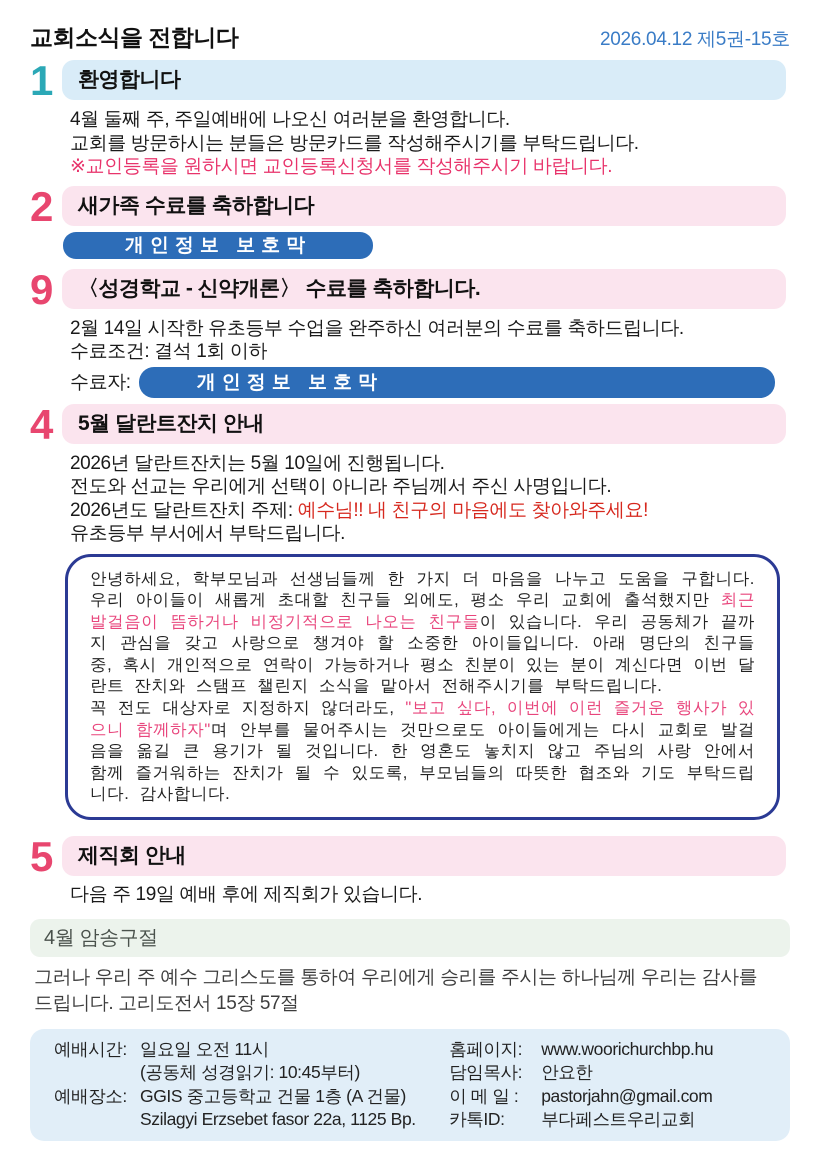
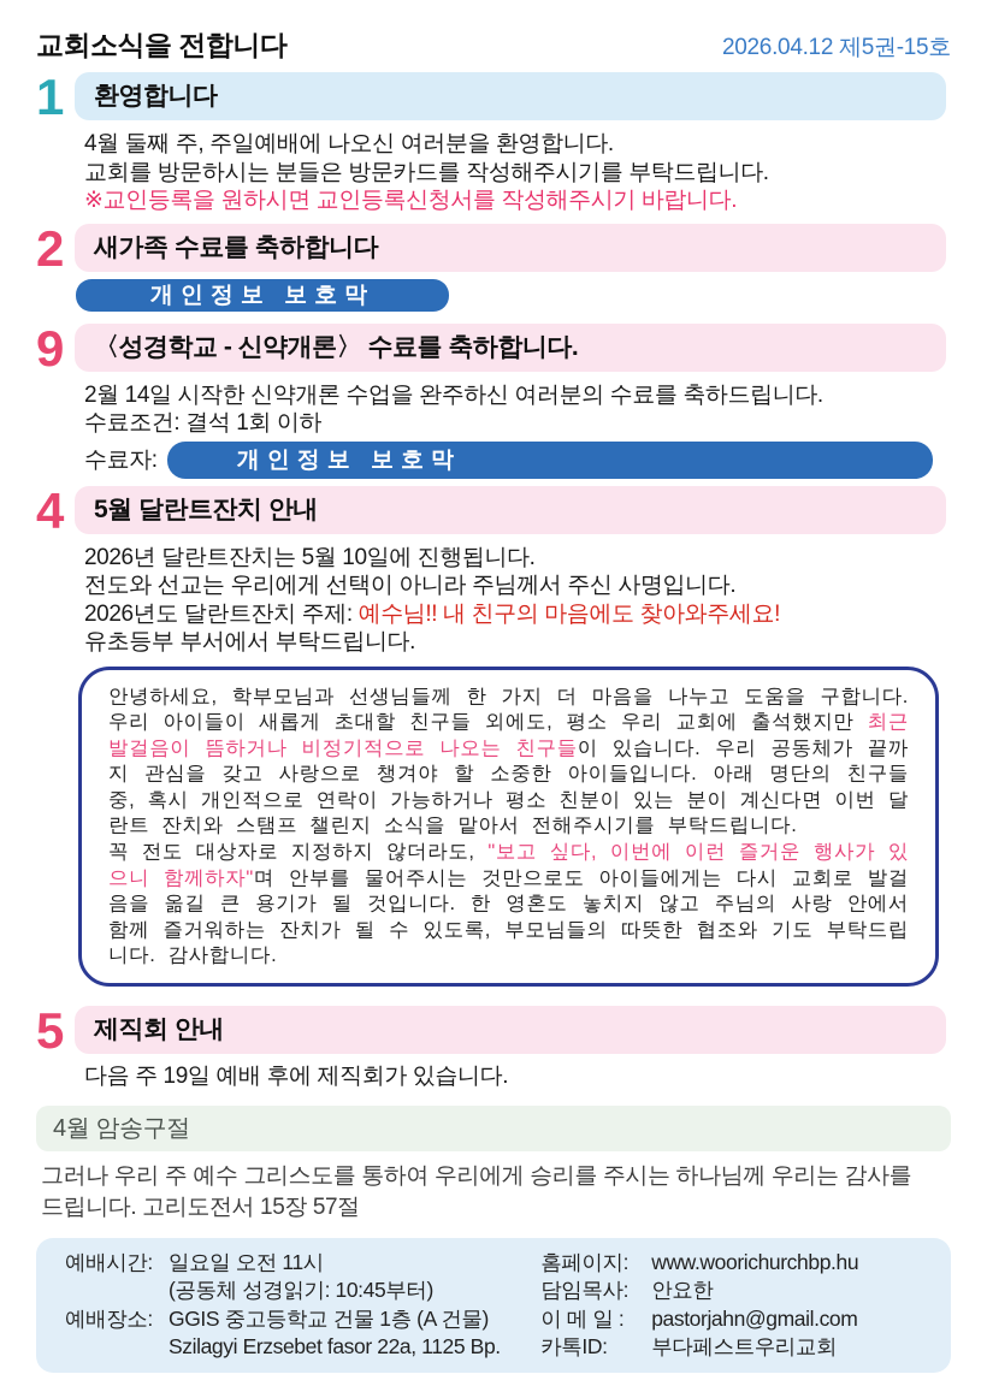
  교회소식을 전합니다
  2026.04.12 제5권-15호
  1
  환영합니다
  4월 둘째 주, 주일예배에 나오신 여러분을 환영합니다.
  교회를 방문하시는 분들은 방문카드를 작성해주시기를 부탁드립니다.
  ※교인등록을 원하시면 교인등록신청서를 작성해주시기 바랍니다.
  2
  새가족 수료를 축하합니다
  개인정보 보호막
  9
  〈성경학교 - 신약개론〉 수료를 축하합니다.
- 2월 14일 시작한 유초등부 수업을 완주하신 여러분의 수료를 축하드립니다.
+ 2월 14일 시작한 신약개론 수업을 완주하신 여러분의 수료를 축하드립니다.
  수료조건: 결석 1회 이하
  수료자:
  개인정보 보호막
  4
  5월 달란트잔치 안내
  2026년 달란트잔치는 5월 10일에 진행됩니다.
  전도와 선교는 우리에게 선택이 아니라 주님께서 주신 사명입니다.
  2026년도 달란트잔치 주제: 예수님!! 내 친구의 마음에도 찾아와주세요!
  유초등부 부서에서 부탁드립니다.
  안녕하세요, 학부모님과 선생님들께 한 가지 더 마음을 나누고 도움을 구합니다. 우리 아이들이 새롭게 초대할 친구들 외에도, 평소 우리 교회에 출석했지만 최근 발걸음이 뜸하거나 비정기적으로 나오는 친구들이 있습니다. 우리 공동체가 끝까지 관심을 갖고 사랑으로 챙겨야 할 소중한 아이들입니다. 아래 명단의 친구들 중, 혹시 개인적으로 연락이 가능하거나 평소 친분이 있는 분이 계신다면 이번 달란트 잔치와 스탬프 챌린지 소식을 맡아서 전해주시기를 부탁드립니다.
  꼭 전도 대상자로 지정하지 않더라도, "보고 싶다, 이번에 이런 즐거운 행사가 있으니 함께하자"며 안부를 물어주시는 것만으로도 아이들에게는 다시 교회로 발걸음을 옮길 큰 용기가 될 것입니다. 한 영혼도 놓치지 않고 주님의 사랑 안에서 함께 즐거워하는 잔치가 될 수 있도록, 부모님들의 따뜻한 협조와 기도 부탁드립니다. 감사합니다.
  5
  제직회 안내
  다음 주 19일 예배 후에 제직회가 있습니다.
  4월 암송구절
  그러나 우리 주 예수 그리스도를 통하여 우리에게 승리를 주시는 하나님께 우리는 감사를 드립니다. 고리도전서 15장 57절
  예배시간:
  일요일 오전 11시
  (공동체 성경읽기: 10:45부터)
  예배장소:
  GGIS 중고등학교 건물 1층 (A 건물)
  Szilagyi Erzsebet fasor 22a, 1125 Bp.
  홈페이지:
  www.woorichurchbp.hu
  담임목사:
  안요한
  이 메 일 :
  pastorjahn@gmail.com
  카톡ID:
  부다페스트우리교회
